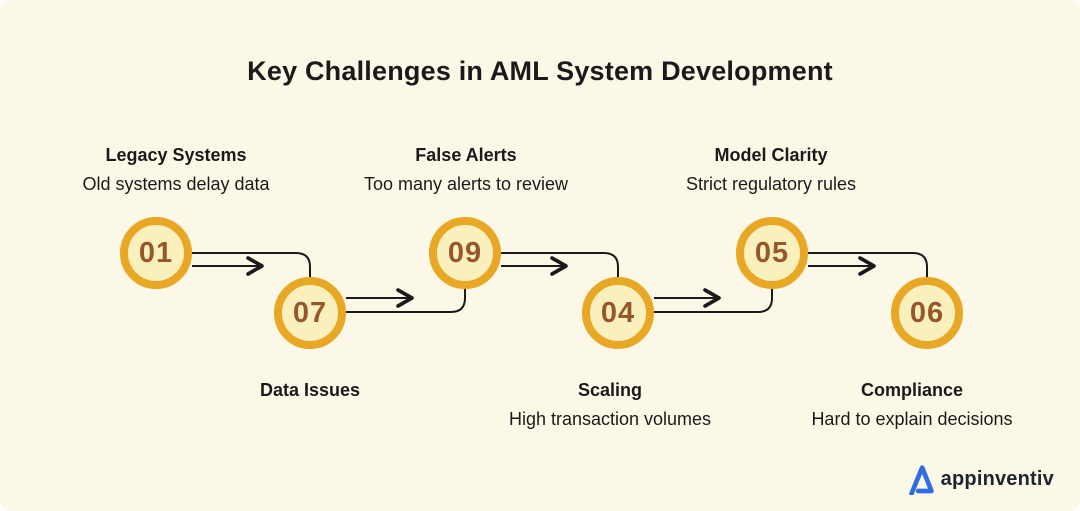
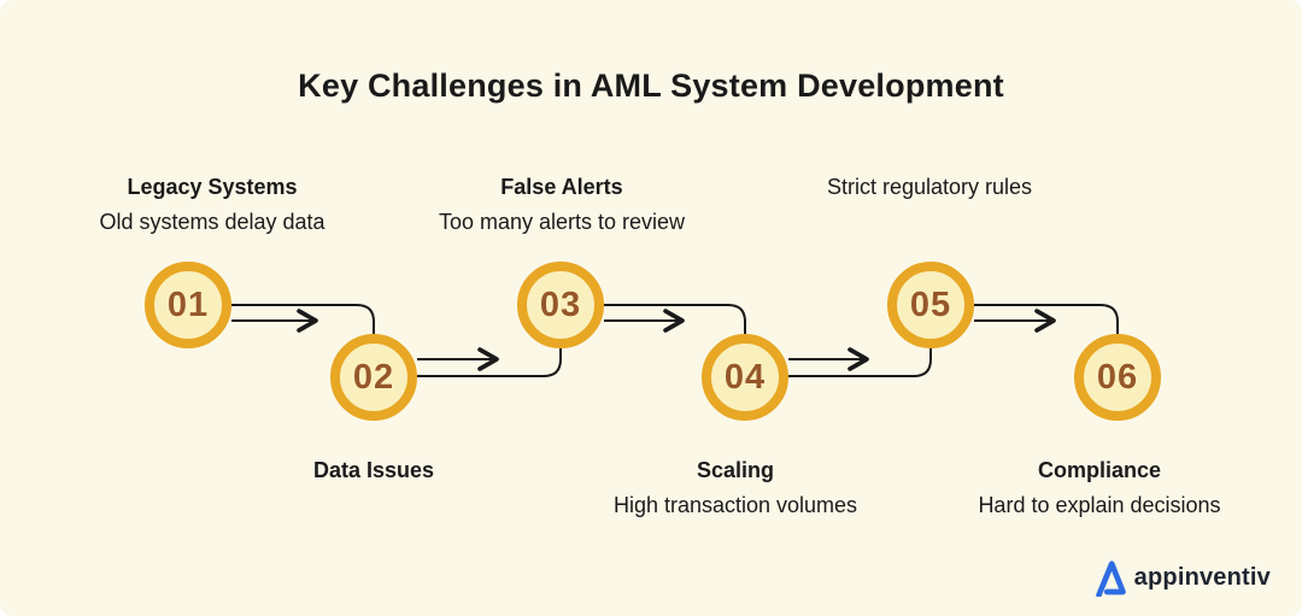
  Key Challenges in AML System Development
  Legacy Systems
  Old systems delay data
  False Alerts
  Too many alerts to review
- Model Clarity
  Strict regulatory rules
  01
- 07
+ 02
- 09
+ 03
  04
  05
  06
  Data Issues
  Scaling
  High transaction volumes
  Compliance
  Hard to explain decisions
  appinventiv
